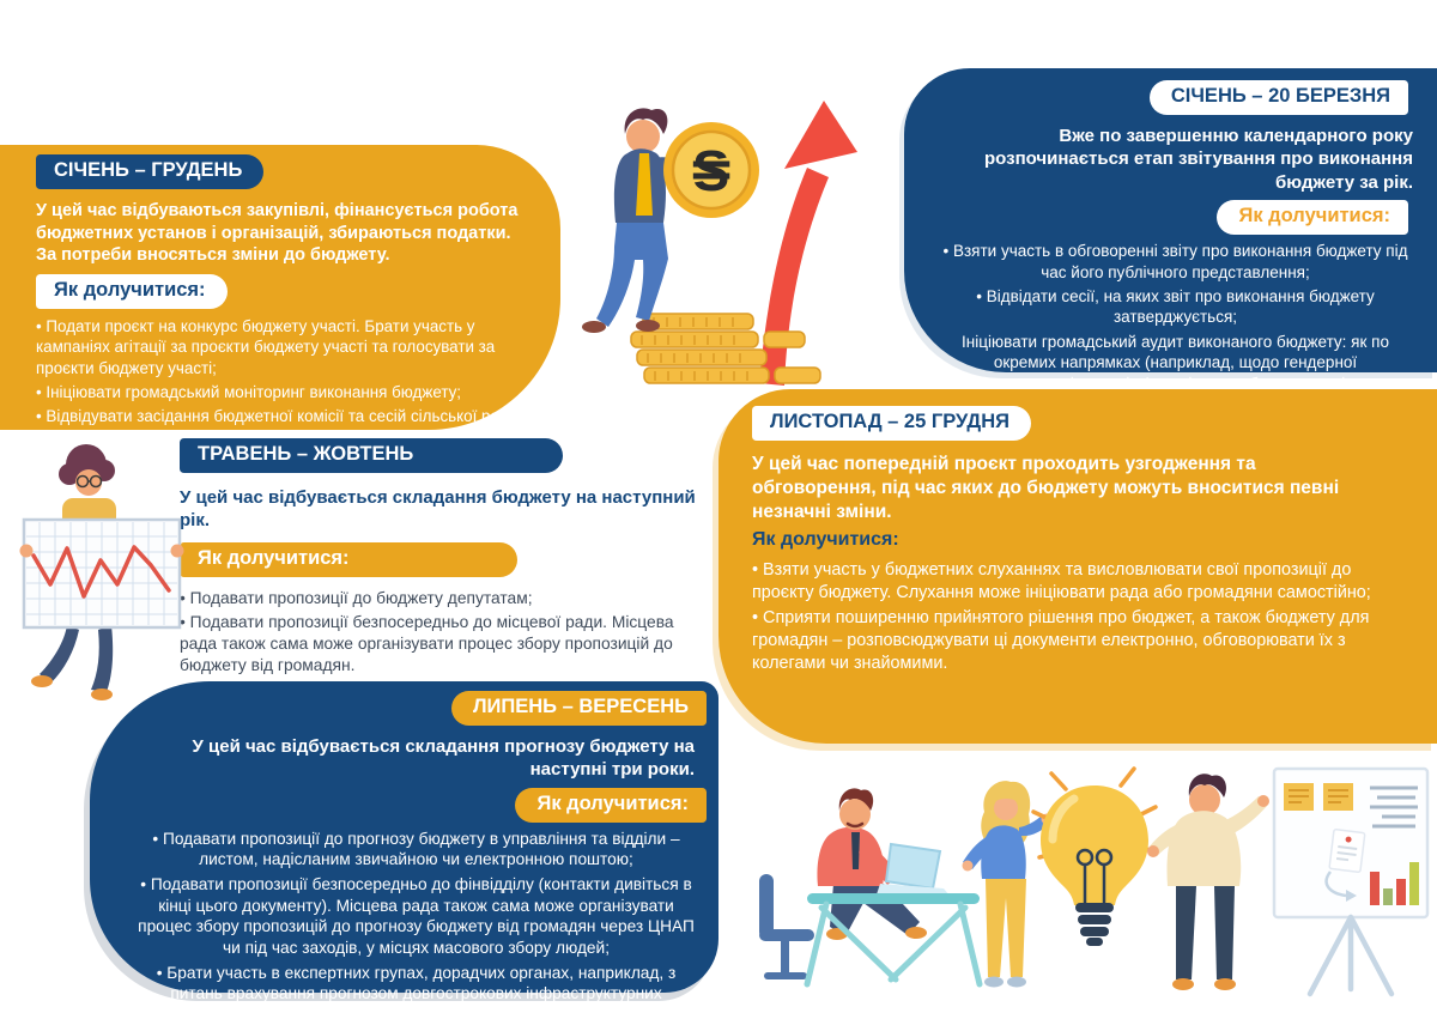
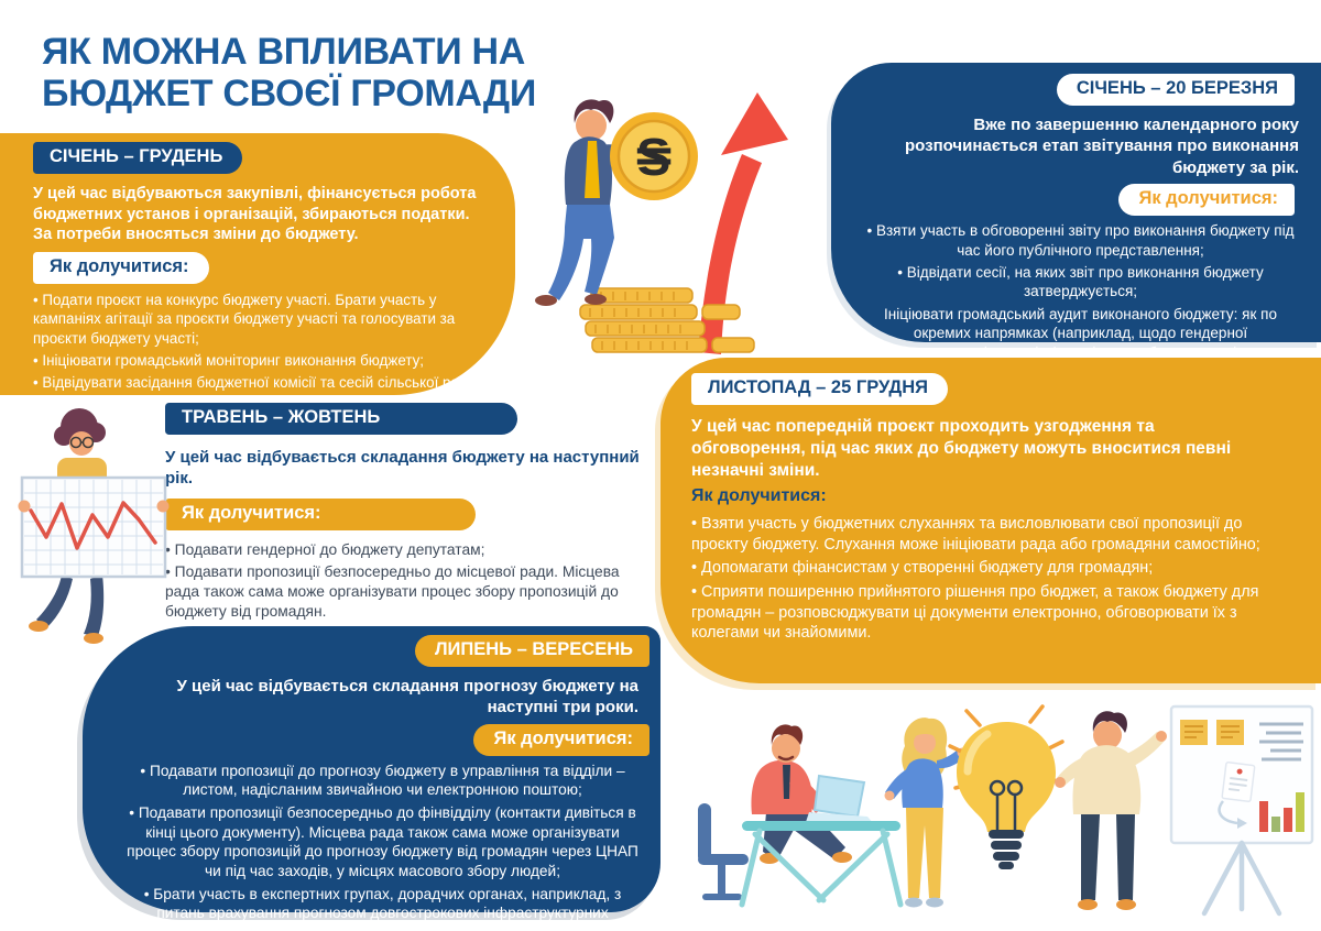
+ ЯК МОЖНА ВПЛИВАТИ НА
+ БЮДЖЕТ СВОЄЇ ГРОМАДИ
  СІЧЕНЬ – ГРУДЕНЬ
  У цей час відбуваються закупівлі, фінансується робота бюджетних установ і організацій, збираються податки. За потреби вносяться зміни до бюджету.
  Як долучитися:
  Подати проєкт на конкурс бюджету участі. Брати участь у кампаніях агітації за проєкти бюджету участі та голосувати за проєкти бюджету участі;
  Ініціювати громадський моніторинг виконання бюджету;
  Відвідувати засідання бюджетної комісії та сесій сільської ради, на яких розглядают
  СІЧЕНЬ – 20 БЕРЕЗНЯ
  Вже по завершенню календарного року розпочинається етап звітування про виконання бюджету за рік.
  Як долучитися:
  Взяти участь в обговоренні звіту про виконання бюджету під час його публічного представлення;
  Відвідати сесії, на яких звіт про виконання бюджету затверджується;
  Ініціювати громадський аудит виконаного бюджету: як по окремих напрямках (наприклад, щодо гендерної орієнтованості чи освіти), так і всього бюджету в цілому.
  ТРАВЕНЬ – ЖОВТЕНЬ
  У цей час відбувається складання бюджету на наступний рік.
  Як долучитися:
- Подавати пропозиції до бюджету депутатам;
+ Подавати гендерної до бюджету депутатам;
  Подавати пропозиції безпосередньо до місцевої ради. Місцева рада також сама може організувати процес збору пропозицій до бюджету від громадян.
  ЛИСТОПАД – 25 ГРУДНЯ
  У цей час попередній проєкт проходить узгодження та обговорення, під час яких до бюджету можуть вноситися певні незначні зміни.
  Як долучитися:
  Взяти участь у бюджетних слуханнях та висловлювати свої пропозиції до проєкту бюджету. Слухання може ініціювати рада або громадяни самостійно;
+ Допомагати фінансистам у створенні бюджету для громадян;
  Сприяти поширенню прийнятого рішення про бюджет, а також бюджету для громадян – розповсюджувати ці документи електронно, обговорювати їх з колегами чи знайомими.
  ЛИПЕНЬ – ВЕРЕСЕНЬ
  У цей час відбувається складання прогнозу бюджету на наступні три роки.
  Як долучитися:
  Подавати пропозиції до прогнозу бюджету в управління та відділи – листом, надісланим звичайною чи електронною поштою;
  Подавати пропозиції безпосередньо до фінвідділу (контакти дивіться в кінці цього документу). Місцева рада також сама може організувати процес збору пропозицій до прогнозу бюджету від громадян через ЦНАП чи під час заходів, у місцях масового збору людей;
  Брати участь в експертних групах, дорадчих органах, наприклад, з питань врахування прогнозом довгострокових інфраструктурних
